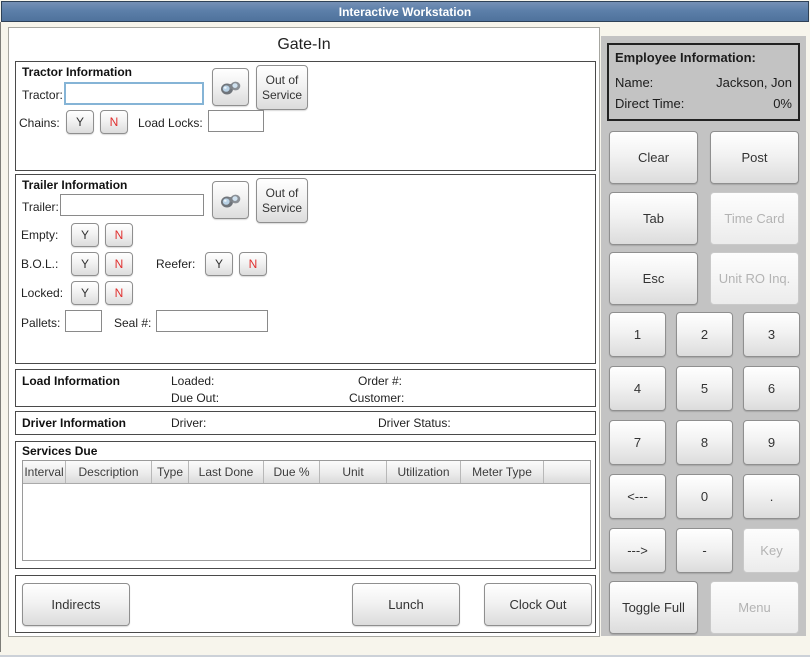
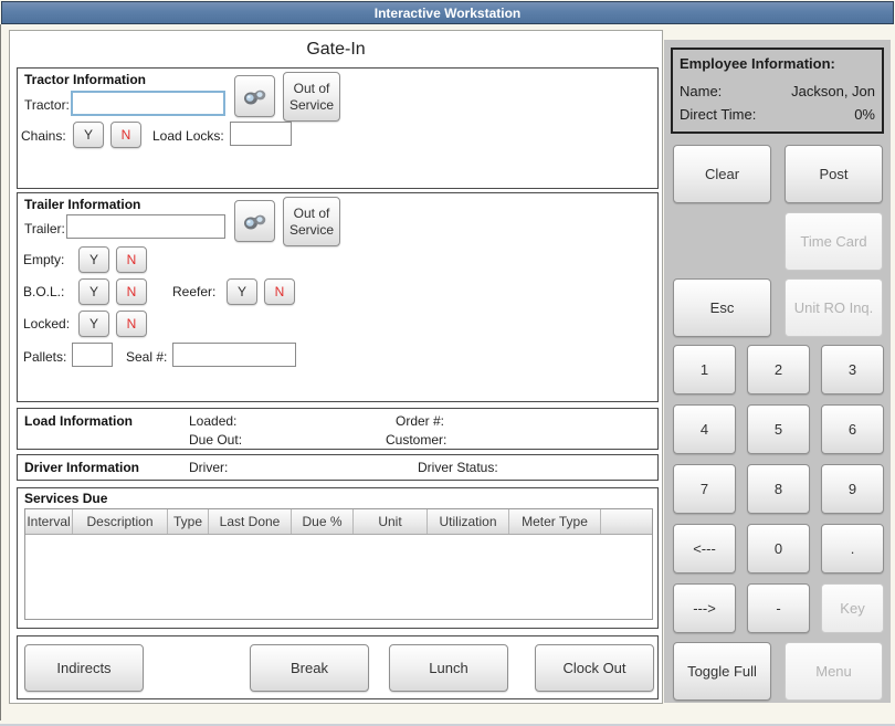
  Interactive Workstation
  Gate-In
  Tractor Information
  Tractor:
  Out of Service
  Chains:
  Y
  N
  Load Locks:
  Trailer Information
  Trailer:
  Out of Service
  Empty:
  Y
  N
  B.O.L.:
  Y
  N
  Reefer:
  Y
  N
  Locked:
  Y
  N
  Pallets:
  Seal #:
  Load Information
  Loaded:
  Order #:
  Due Out:
  Customer:
  Driver Information
  Driver:
  Driver Status:
  Services Due
  Interval
  Description
  Type
  Last Done
  Due %
  Unit
  Utilization
  Meter Type
  Indirects
+ Break
  Lunch
  Clock Out
  Employee Information:
  Name:
  Jackson, Jon
  Direct Time:
  0%
  Clear
  Post
- Tab
  Time Card
  Esc
  Unit RO Inq.
  1
  2
  3
  4
  5
  6
  7
  8
  9
  <---
  0
  .
  --->
  -
  Key
  Toggle Full
  Menu
